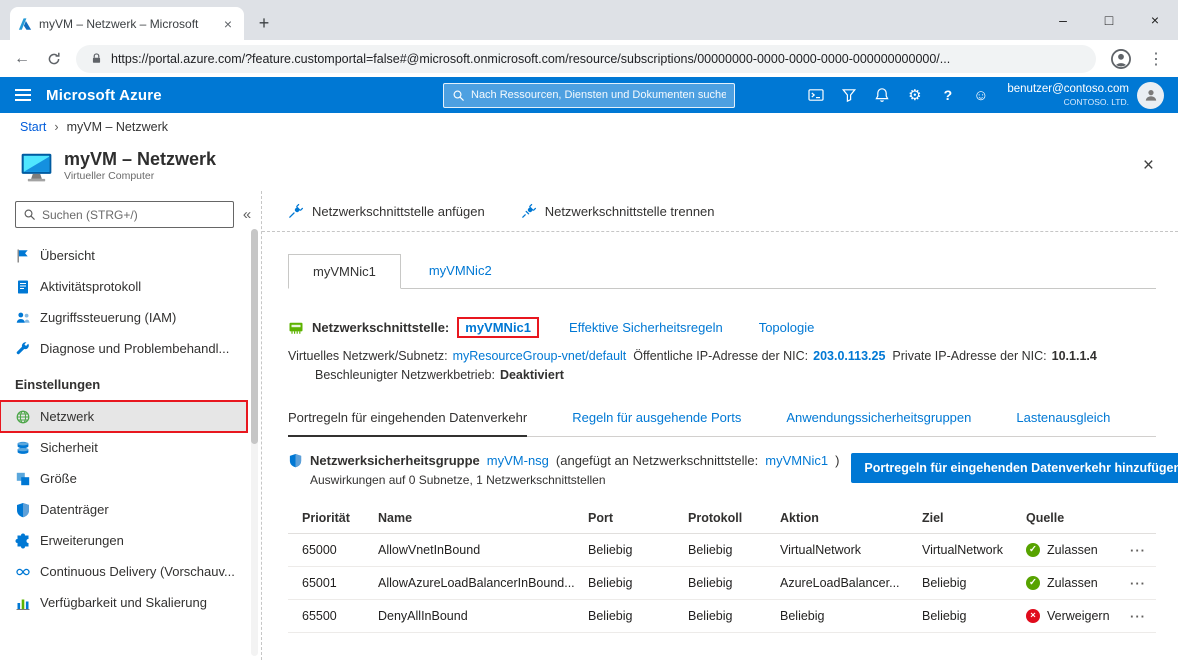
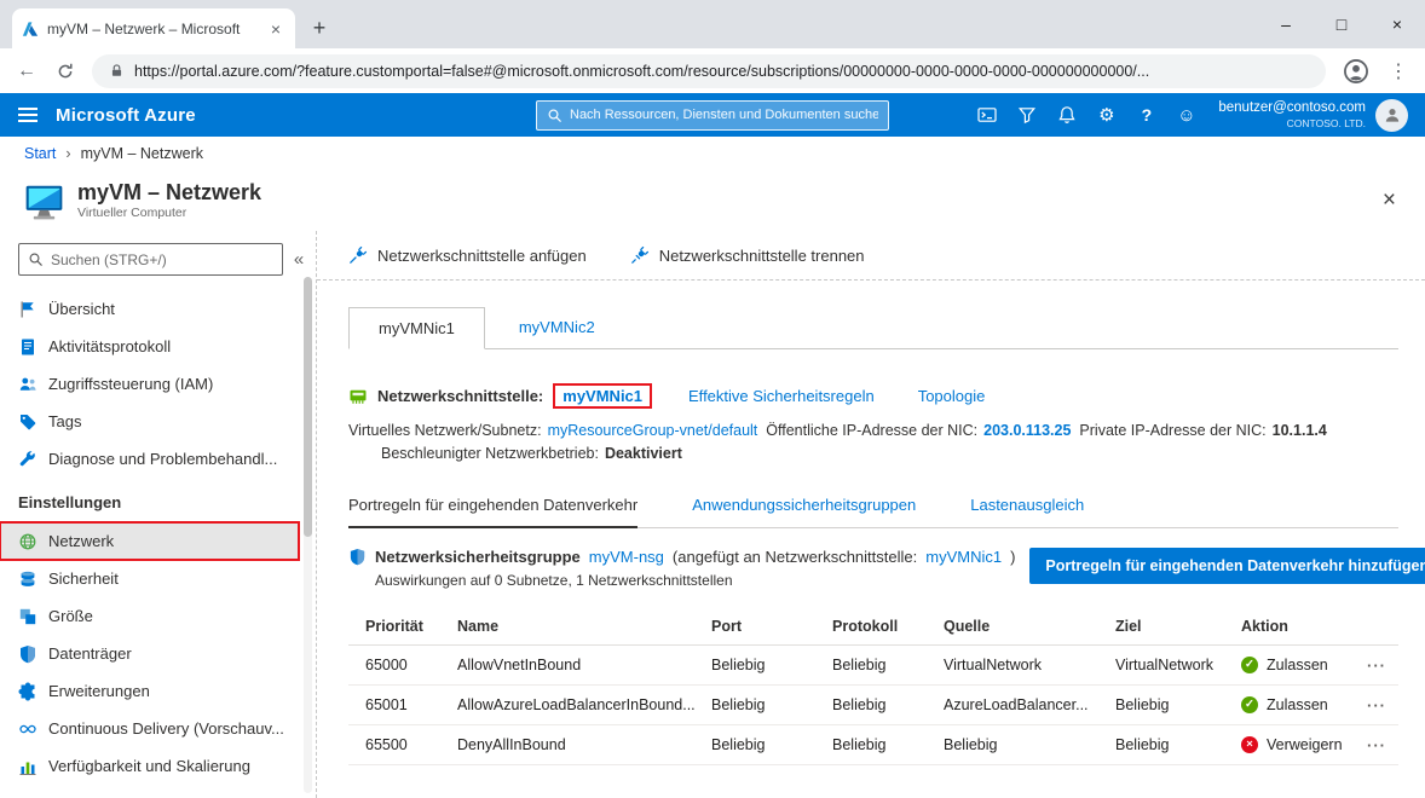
  myVM – Netzwerk – Microsoft
  ×
  +
  –
  □
  ×
  ←
  https://portal.azure.com/?feature.customportal=false#@microsoft.onmicrosoft.com/resource/subscriptions/00000000-0000-0000-0000-000000000000/...
  ⋮
  Microsoft Azure
  Nach Ressourcen, Diensten und Dokumenten suche
  ⚙
  ?
  ☺
  benutzer@contoso.com
  CONTOSO. LTD.
  Start
  ›
  myVM – Netzwerk
  myVM – Netzwerk
  Virtueller Computer
  ×
  Suchen (STRG+/)
  «
  Übersicht
  Aktivitätsprotokoll
  Zugriffssteuerung (IAM)
+ Tags
  Diagnose und Problembehandl...
  Einstellungen
  Netzwerk
  Sicherheit
  Größe
  Datenträger
  Erweiterungen
  Continuous Delivery (Vorschauv...
  Verfügbarkeit und Skalierung
  Netzwerkschnittstelle anfügen
  Netzwerkschnittstelle trennen
  myVMNic1
  myVMNic2
  Netzwerkschnittstelle:
  myVMNic1
  Effektive Sicherheitsregeln
  Topologie
  Virtuelles Netzwerk/Subnetz:
  myResourceGroup-vnet/default
  Öffentliche IP-Adresse der NIC:
  203.0.113.25
  Private IP-Adresse der NIC:
  10.1.1.4
  Beschleunigter Netzwerkbetrieb:
  Deaktiviert
  Portregeln für eingehenden Datenverkehr
- Regeln für ausgehende Ports
  Anwendungssicherheitsgruppen
  Lastenausgleich
  Netzwerksicherheitsgruppe
  myVM-nsg
  (angefügt an Netzwerkschnittstelle:
  myVMNic1
  )
  Auswirkungen auf 0 Subnetze, 1 Netzwerkschnittstellen
  Portregeln für eingehenden Datenverkehr hinzufügen
  Priorität
  Name
  Port
  Protokoll
- Aktion
+ Quelle
  Ziel
- Quelle
+ Aktion
  65000
  AllowVnetInBound
  Beliebig
  Beliebig
  VirtualNetwork
  VirtualNetwork
  ✓
  Zulassen
  ···
  65001
  AllowAzureLoadBalancerInBound...
  Beliebig
  Beliebig
  AzureLoadBalancer...
  Beliebig
  ✓
  Zulassen
  ···
  65500
  DenyAllInBound
  Beliebig
  Beliebig
  Beliebig
  Beliebig
  ×
  Verweigern
  ···
